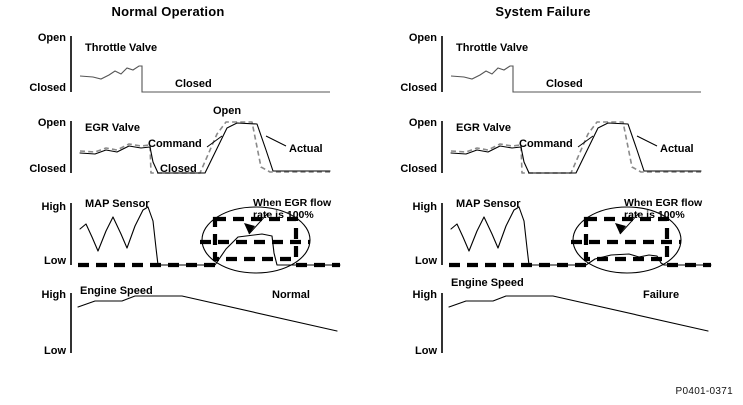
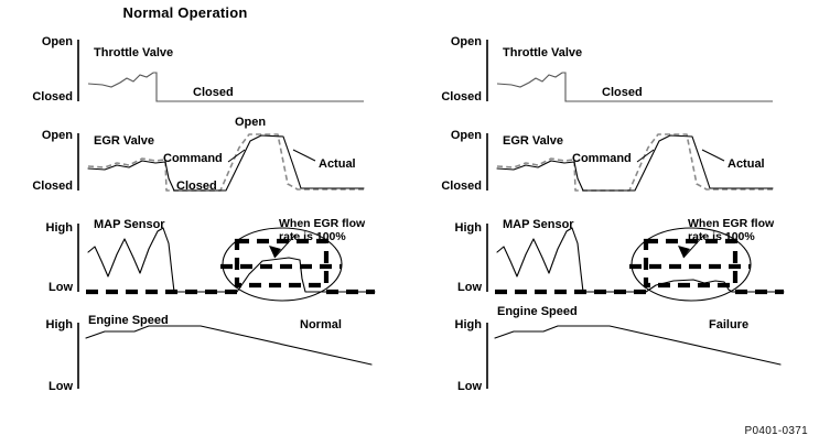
  Normal Operation
  Open
  Closed
  Throttle Valve
  Closed
  Open
  Closed
  EGR Valve
  Open
  Command
  Closed
  Actual
  High
  Low
  MAP Sensor
  When EGR flow
  rate is 100%
  High
  Low
  Engine Speed
  Normal
- System Failure
  Open
  Closed
  Throttle Valve
  Closed
  Open
  Closed
  EGR Valve
  Command
  Actual
  High
  Low
  MAP Sensor
  When EGR flow
  rate is 100%
  High
  Low
  Engine Speed
  Failure
  P0401-0371
